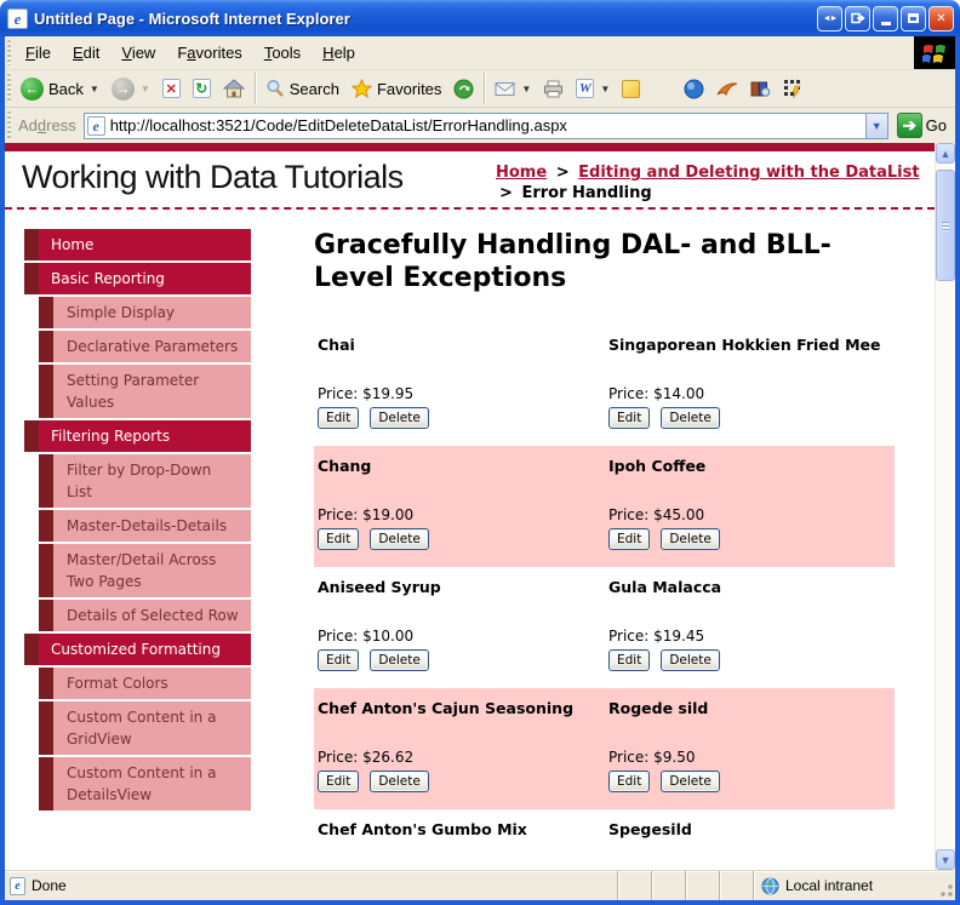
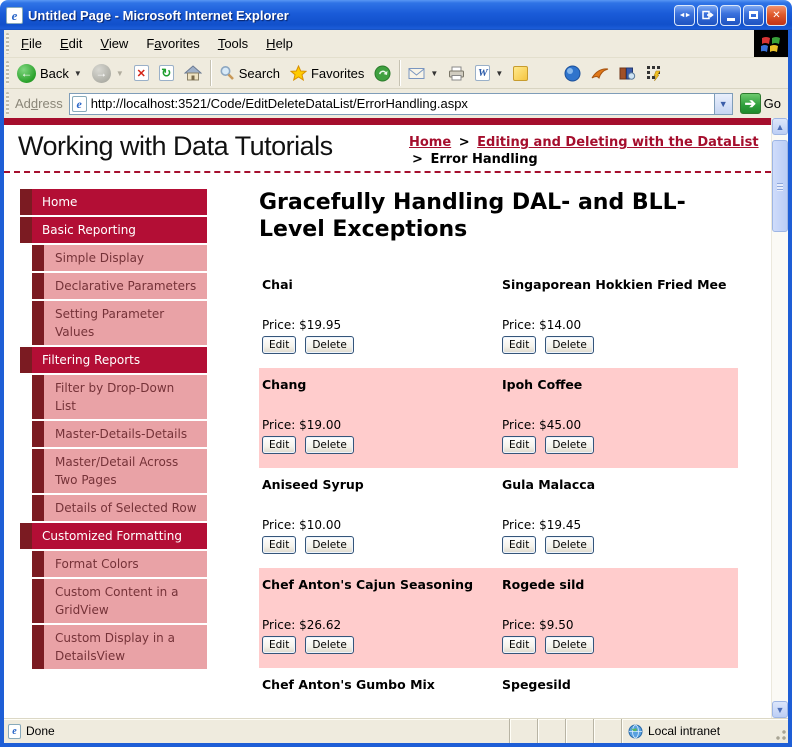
  e
  Untitled Page - Microsoft Internet Explorer
  ✕
  File
  Edit
  View
  Favorites
  Tools
  Help
  ←
  Back
  ▼
  →
  ▼
  ✕
  ↻
  Search
  Favorites
  ▼
  W
  ▼
  Address
  e
  http://localhost:3521/Code/EditDeleteDataList/ErrorHandling.aspx
  ▼
  ➔
  Go
  Working with Data Tutorials
  Home > Editing and Deleting with the DataList > Error Handling
  Home
  Basic Reporting
  Simple Display
  Declarative Parameters
  Setting Parameter Values
  Filtering Reports
  Filter by Drop-Down List
  Master-Details-Details
  Master/Detail Across Two Pages
  Details of Selected Row
  Customized Formatting
  Format Colors
  Custom Content in a GridView
- Custom Content in a DetailsView
+ Custom Display in a DetailsView
  Gracefully Handling DAL- and BLL-Level Exceptions
  Chai
  Price: $19.95
  Edit
  Delete
  Singaporean Hokkien Fried Mee
  Price: $14.00
  Edit
  Delete
  Chang
  Price: $19.00
  Edit
  Delete
  Ipoh Coffee
  Price: $45.00
  Edit
  Delete
  Aniseed Syrup
  Price: $10.00
  Edit
  Delete
  Gula Malacca
  Price: $19.45
  Edit
  Delete
  Chef Anton's Cajun Seasoning
  Price: $26.62
  Edit
  Delete
  Rogede sild
  Price: $9.50
  Edit
  Delete
  Chef Anton's Gumbo Mix
  Spegesild
  ▲
  ▼
  e
  Done
  Local intranet
